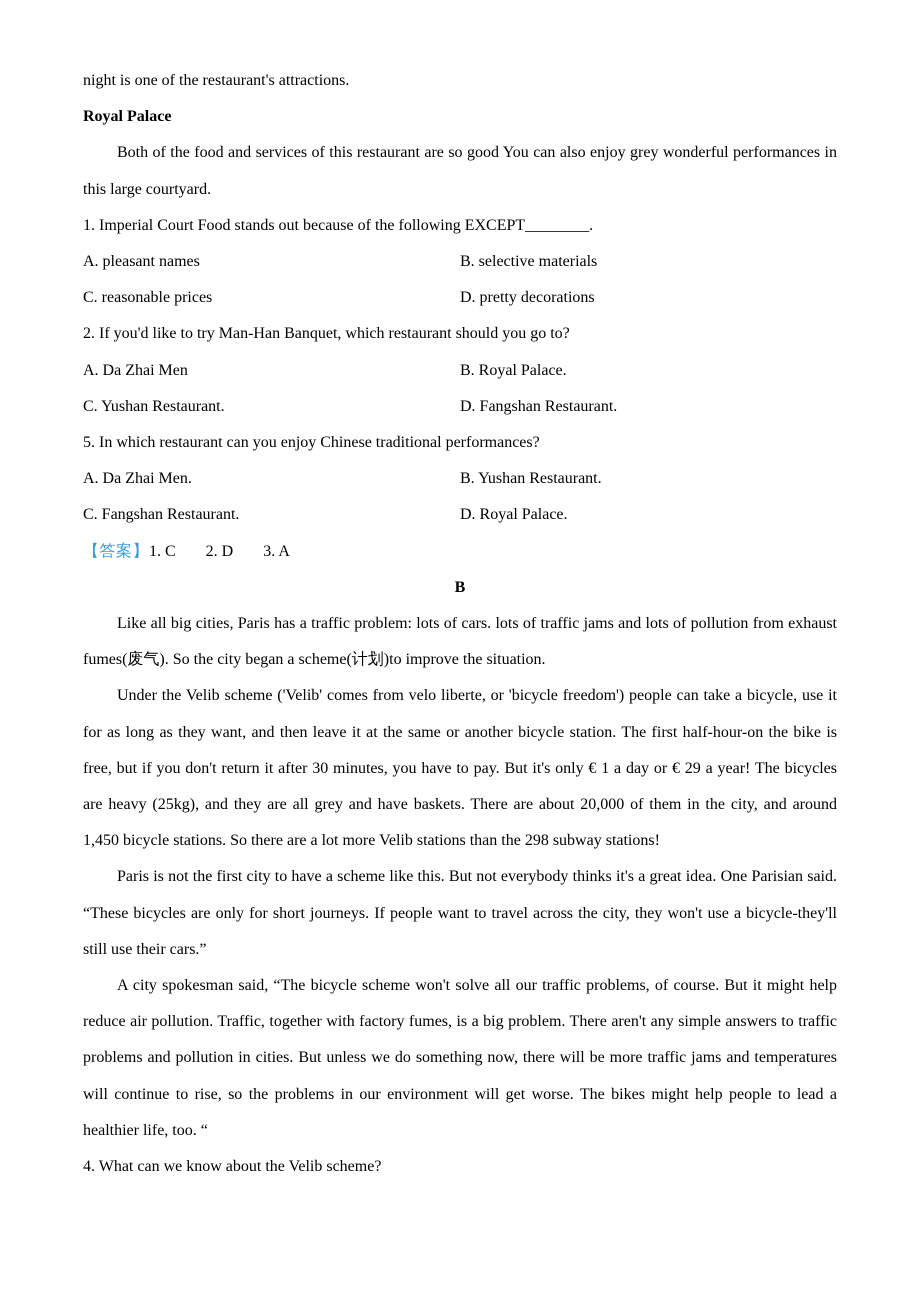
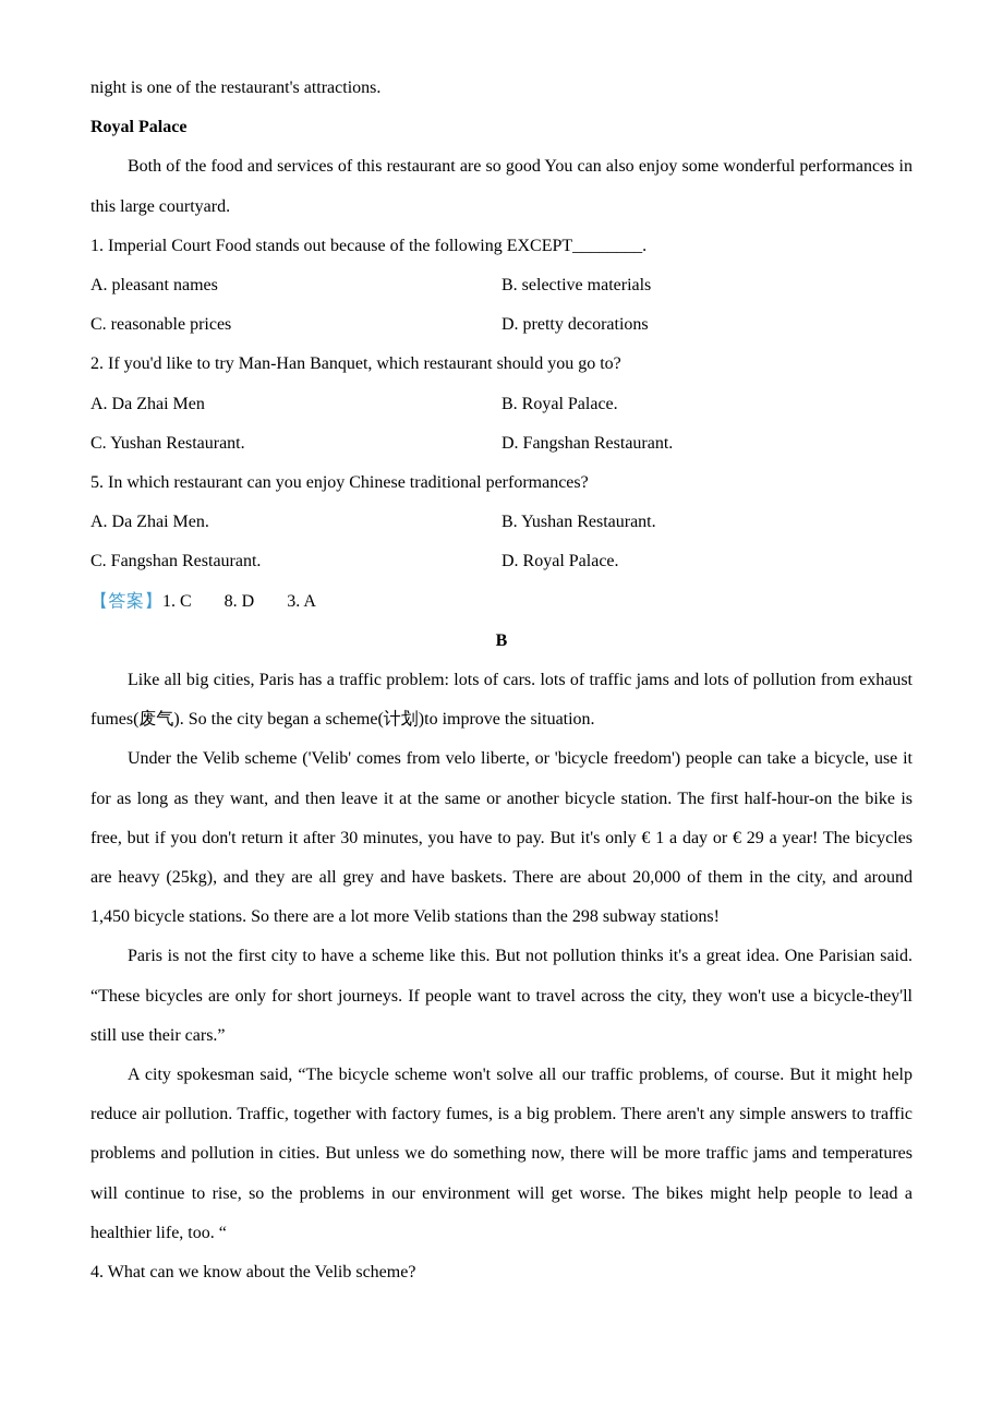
  night is one of the restaurant's attractions.
  Royal Palace
- Both of the food and services of this restaurant are so good You can also enjoy grey wonderful performances in this large courtyard.
+ Both of the food and services of this restaurant are so good You can also enjoy some wonderful performances in this large courtyard.
  1. Imperial Court Food stands out because of the following EXCEPT________.
  A. pleasant names
  B. selective materials
  C. reasonable prices
  D. pretty decorations
  2. If you'd like to try Man-Han Banquet, which restaurant should you go to?
  A. Da Zhai Men
  B. Royal Palace.
  C. Yushan Restaurant.
  D. Fangshan Restaurant.
  5. In which restaurant can you enjoy Chinese traditional performances?
  A. Da Zhai Men.
  B. Yushan Restaurant.
  C. Fangshan Restaurant.
  D. Royal Palace.
- 【答案】1. C 2. D 3. A
+ 【答案】1. C 8. D 3. A
  B
  Like all big cities, Paris has a traffic problem: lots of cars. lots of traffic jams and lots of pollution from exhaust fumes(废气). So the city began a scheme(计划)to improve the situation.
  Under the Velib scheme ('Velib' comes from velo liberte, or 'bicycle freedom') people can take a bicycle, use it for as long as they want, and then leave it at the same or another bicycle station. The first half-hour-on the bike is free, but if you don't return it after 30 minutes, you have to pay. But it's only € 1 a day or € 29 a year! The bicycles are heavy (25kg), and they are all grey and have baskets. There are about 20,000 of them in the city, and around 1,450 bicycle stations. So there are a lot more Velib stations than the 298 subway stations!
- Paris is not the first city to have a scheme like this. But not everybody thinks it's a great idea. One Parisian said. “These bicycles are only for short journeys. If people want to travel across the city, they won't use a bicycle-they'll still use their cars.”
+ Paris is not the first city to have a scheme like this. But not pollution thinks it's a great idea. One Parisian said. “These bicycles are only for short journeys. If people want to travel across the city, they won't use a bicycle-they'll still use their cars.”
  A city spokesman said, “The bicycle scheme won't solve all our traffic problems, of course. But it might help reduce air pollution. Traffic, together with factory fumes, is a big problem. There aren't any simple answers to traffic problems and pollution in cities. But unless we do something now, there will be more traffic jams and temperatures will continue to rise, so the problems in our environment will get worse. The bikes might help people to lead a healthier life, too. “
  4. What can we know about the Velib scheme?
